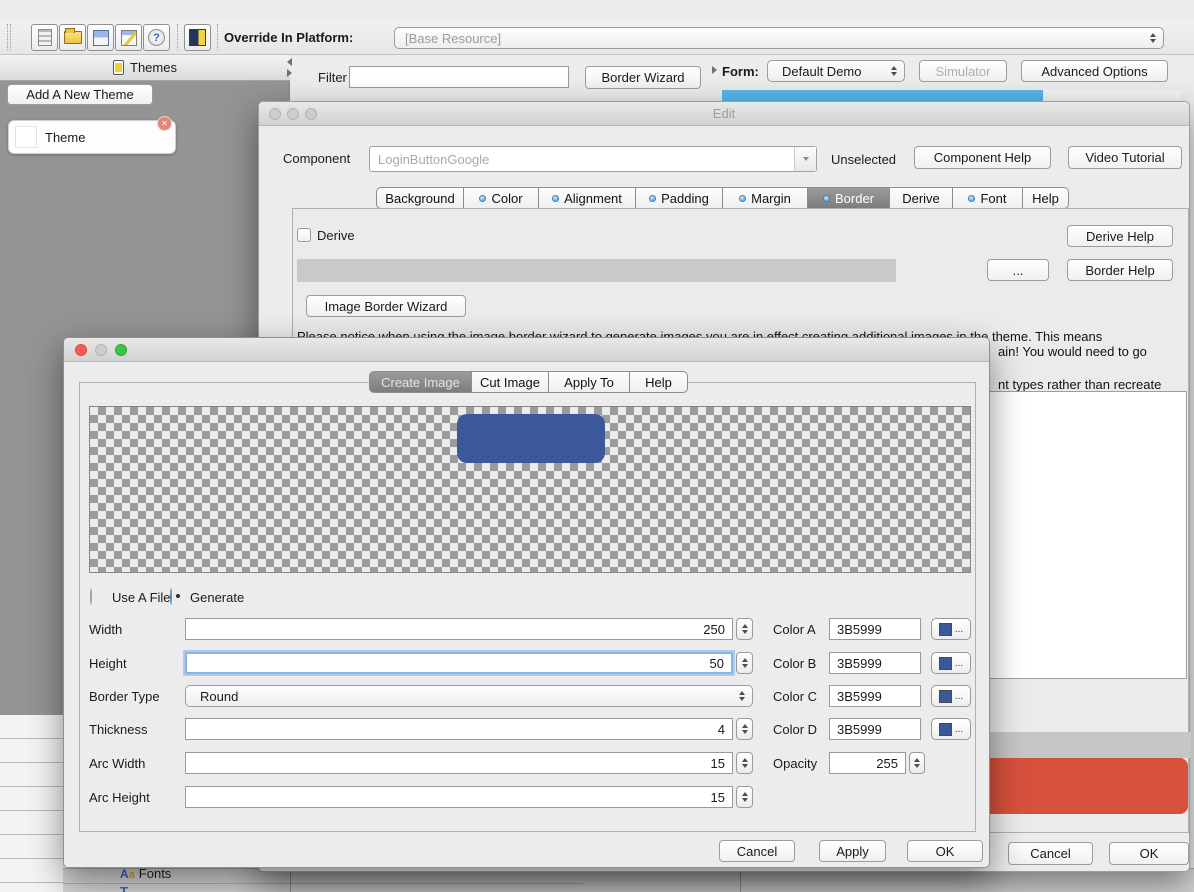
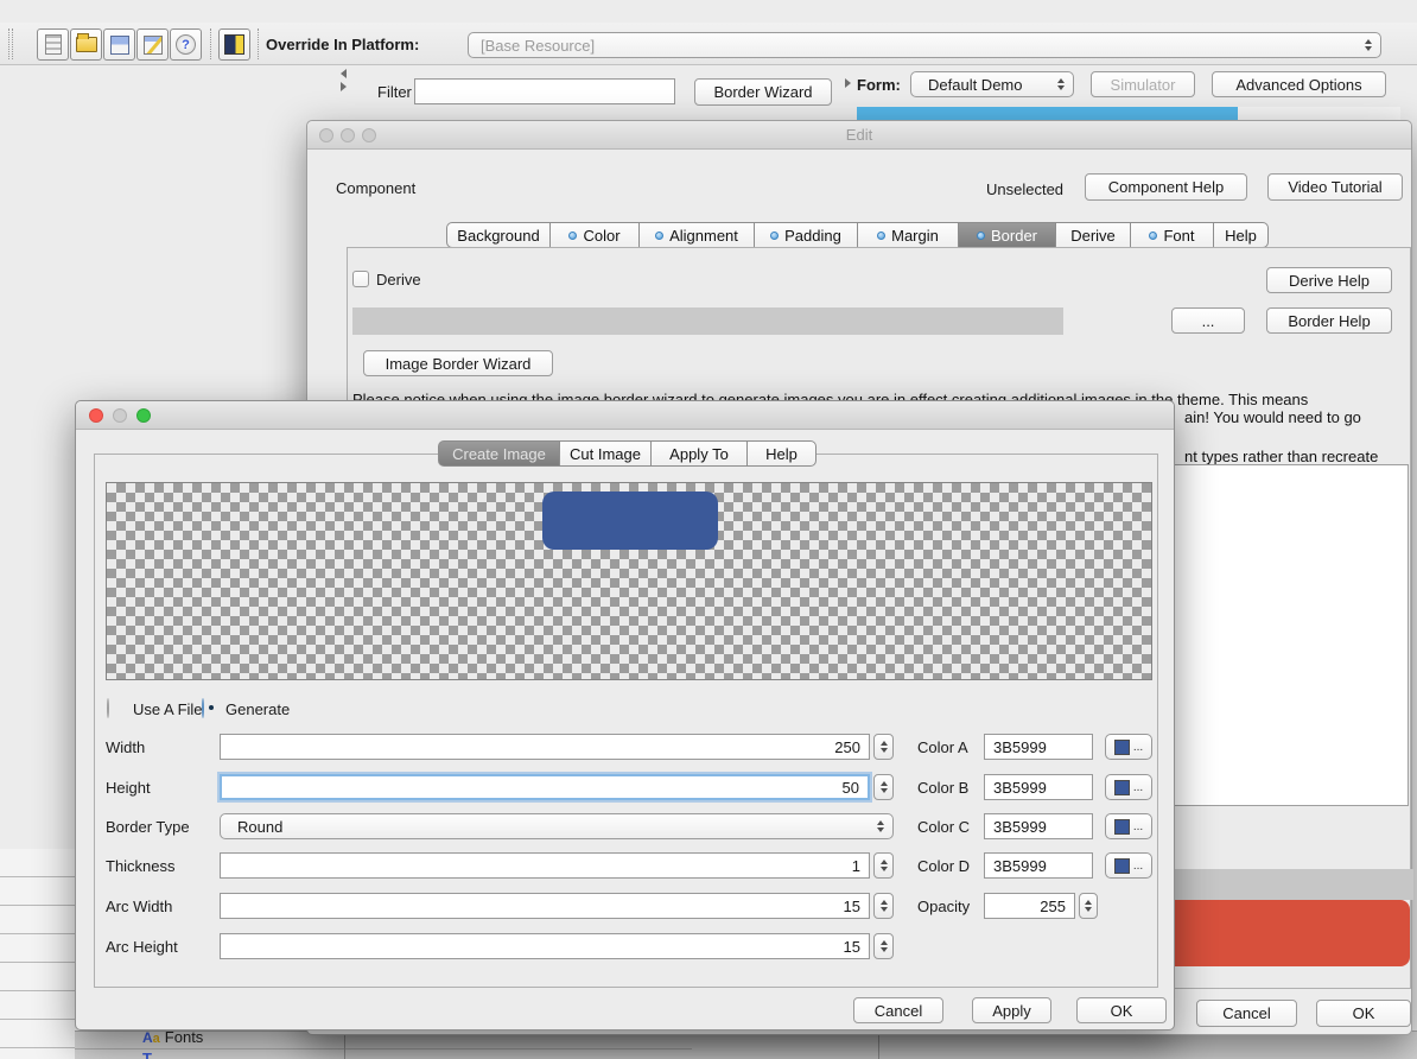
  ?
  Override In Platform:
  [Base Resource]
- Themes
- Add A New Theme
- Theme
- ✕
  Filter
  Border Wizard
  Form:
  Default Demo
  Simulator
  Advanced Options
  Aa
  Fonts
  Edit
  Component
- LoginButtonGoogle
  Unselected
  Component Help
  Video Tutorial
  Background
  Color
  Alignment
  Padding
  Margin
  Border
  Derive
  Font
  Help
  Derive
  Derive Help
  ...
  Border Help
  Image Border Wizard
  ain! You would need to go
  nt types rather than recreate
  Cancel
  OK
  Create Image
  Cut Image
  Apply To
  Help
  Use A File
  Generate
  Width
  250
  Height
  50
  Border Type
  Round
  Thickness
- 4
+ 1
  Arc Width
  15
  Arc Height
  15
  Color A
  3B5999
  ...
  Color B
  3B5999
  ...
  Color C
  3B5999
  ...
  Color D
  3B5999
  ...
  Opacity
  255
  Cancel
  Apply
  OK
